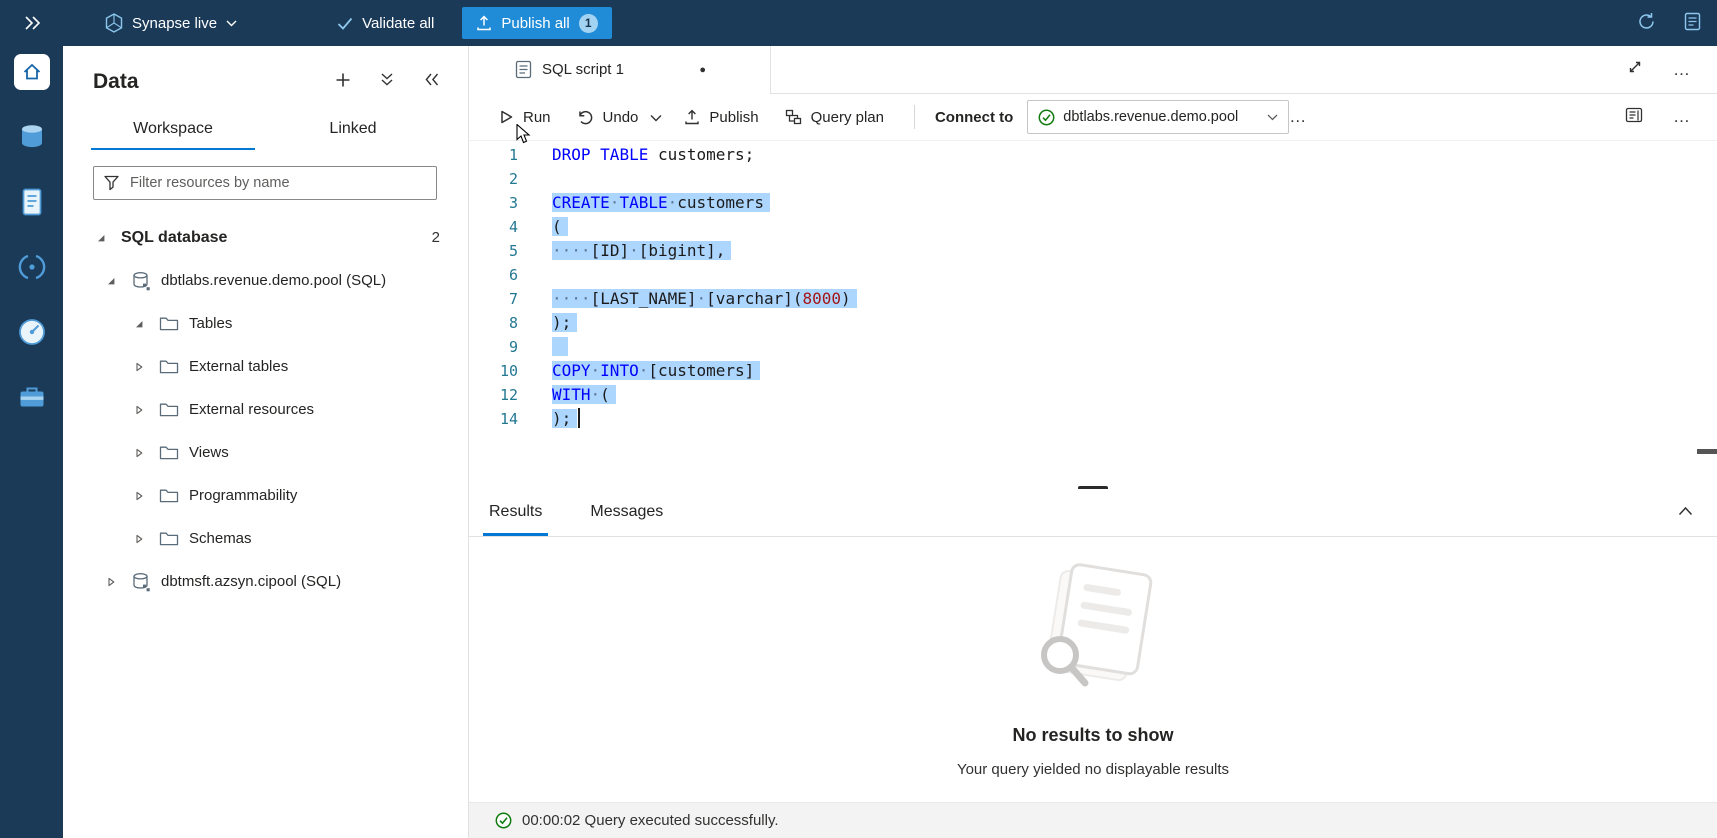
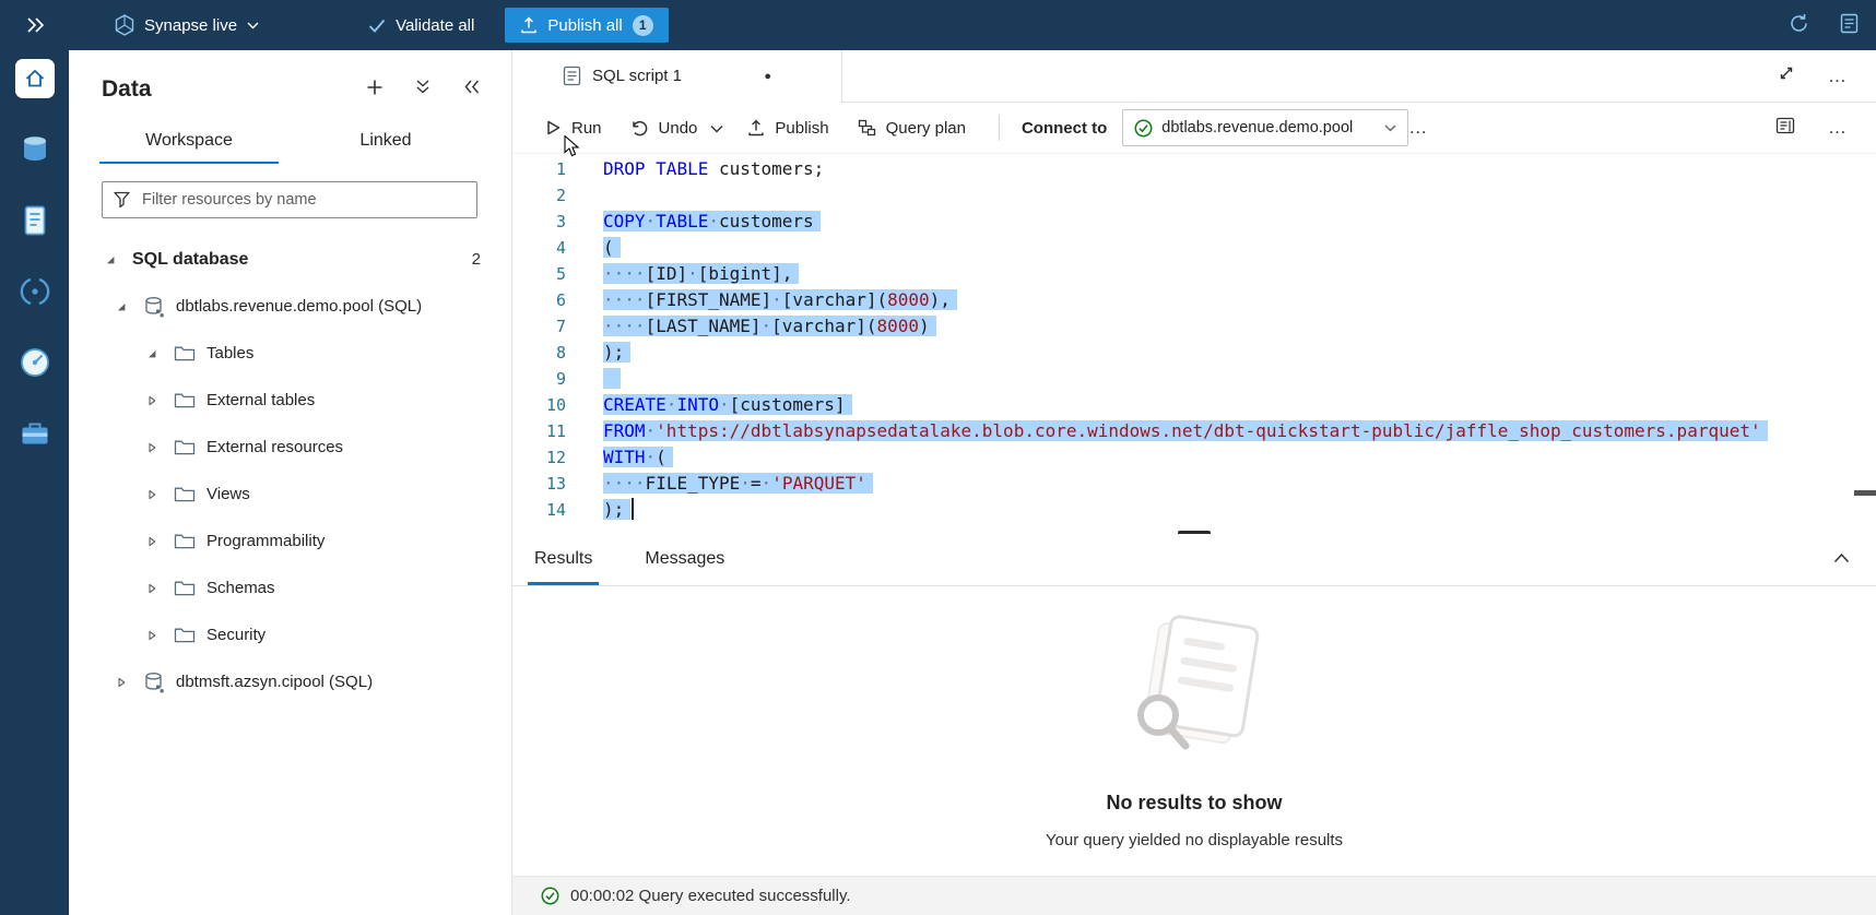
  Synapse live
  Validate all
  Publish all
  1
  Data
  Workspace
  Linked
  Filter resources by name
  SQL database
  2
  dbtlabs.revenue.demo.pool (SQL)
  Tables
  External tables
  External resources
  Views
  Programmability
  Schemas
+ Security
  dbtmsft.azsyn.cipool (SQL)
  SQL script 1
  ●
  …
  Run
  Undo
  Publish
  Query plan
  Connect to
  dbtlabs.revenue.demo.pool
  …
  …
  1
  DROP TABLE customers;
  2
  3
- CREATE·TABLE·customers
+ COPY·TABLE·customers
  4
  (
  5
  ····[ID]·[bigint],
  6
+ ····[FIRST_NAME]·[varchar](8000),
  7
  ····[LAST_NAME]·[varchar](8000)
  8
  );
  9
  10
- COPY·INTO·[customers]
+ CREATE·INTO·[customers]
+ 11
+ FROM·'https://dbtlabsynapsedatalake.blob.core.windows.net/dbt-quickstart-public/jaffle_shop_customers.parquet'
  12
  WITH·(
+ 13
+ ····FILE_TYPE·=·'PARQUET'
  14
  );
  Results
  Messages
  No results to show
  Your query yielded no displayable results
  00:00:02 Query executed successfully.
